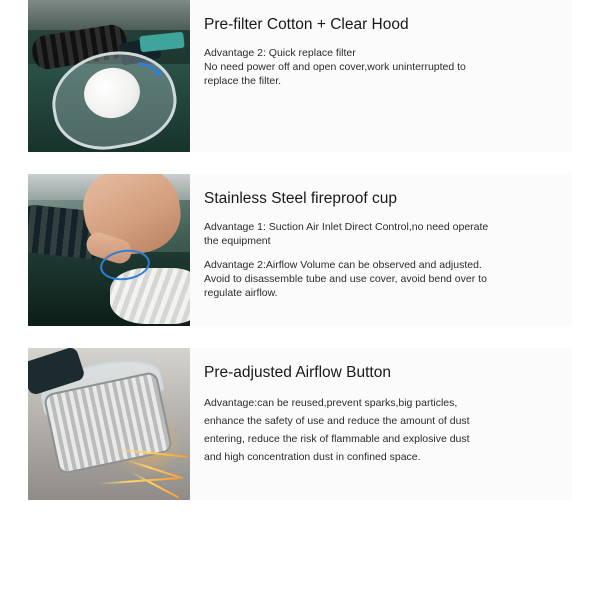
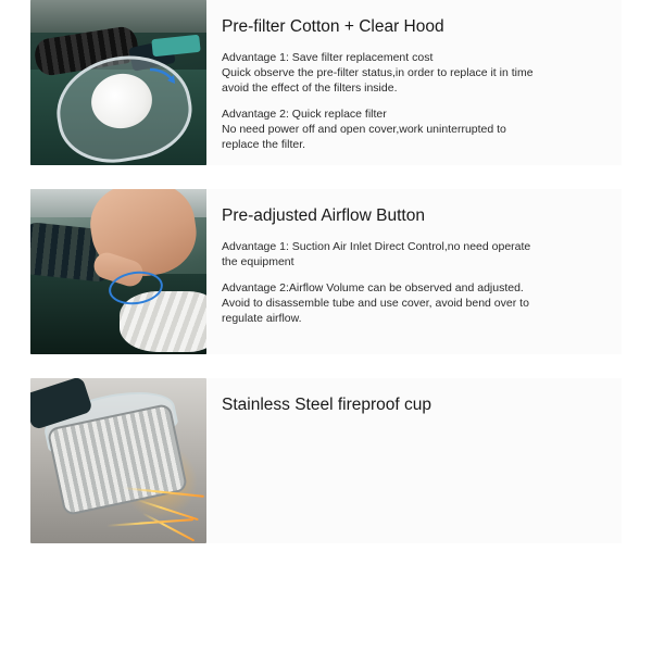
  Pre-filter Cotton + Clear Hood
+ Advantage 1: Save filter replacement cost
+ Quick observe the pre-filter status,in order to replace it in time
+ avoid the effect of the filters inside.
  Advantage 2: Quick replace filter
  No need power off and open cover,work uninterrupted to
  replace the filter.
- Stainless Steel fireproof cup
+ Pre-adjusted Airflow Button
  Advantage 1: Suction Air Inlet Direct Control,no need operate
  the equipment
  Advantage 2:Airflow Volume can be observed and adjusted.
  Avoid to disassemble tube and use cover, avoid bend over to
  regulate airflow.
- Pre-adjusted Airflow Button
+ Stainless Steel fireproof cup
- Advantage:can be reused,prevent sparks,big particles,
- enhance the safety of use and reduce the amount of dust
- entering, reduce the risk of flammable and explosive dust
- and high concentration dust in confined space.
